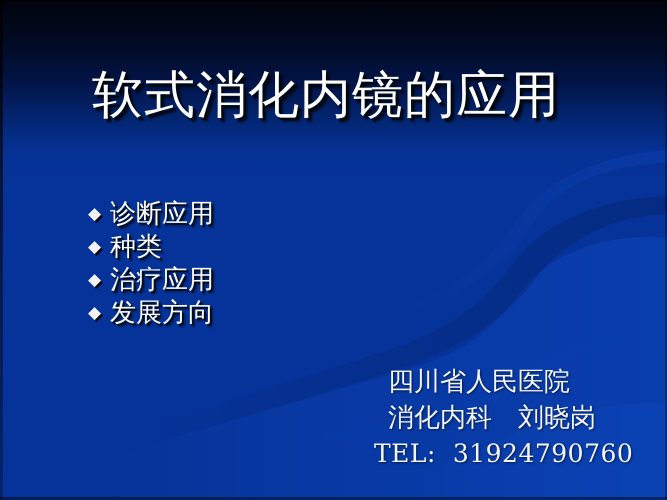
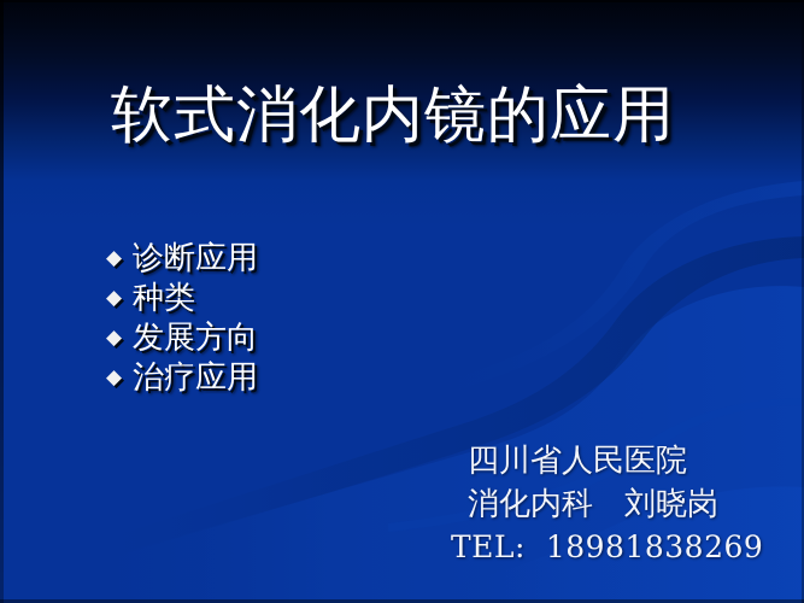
  软式消化内镜的应用
  ◆
  诊断应用
  ◆
  种类
  ◆
- 治疗应用
+ 发展方向
  ◆
- 发展方向
+ 治疗应用
  四川省人民医院
  消化内科 刘晓岗
- TEL: 31924790760
+ TEL: 18981838269
